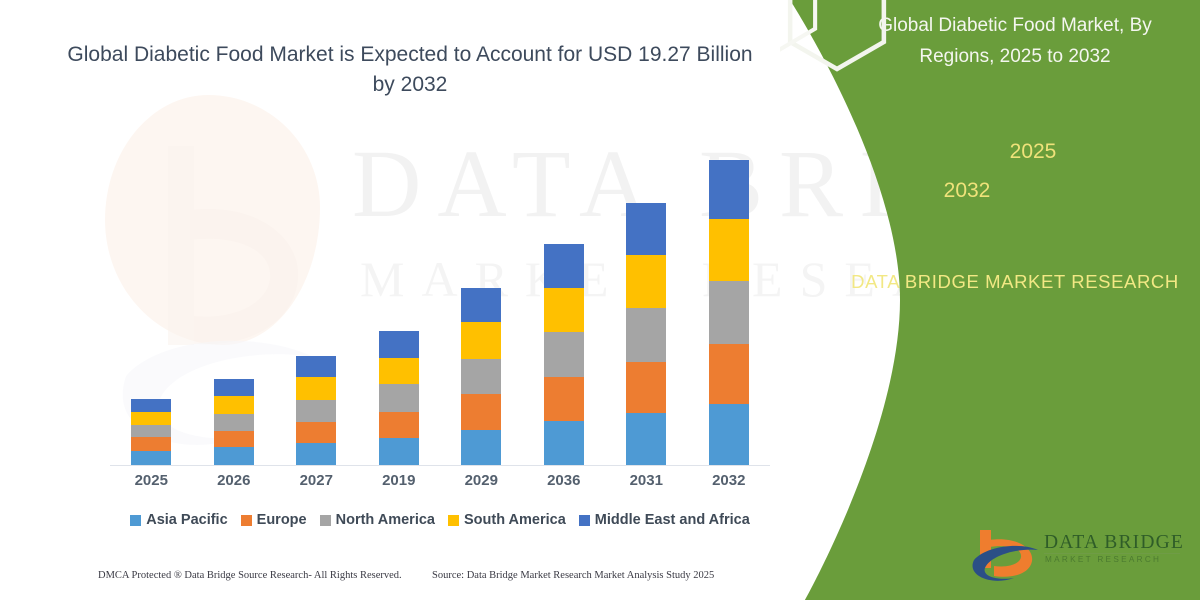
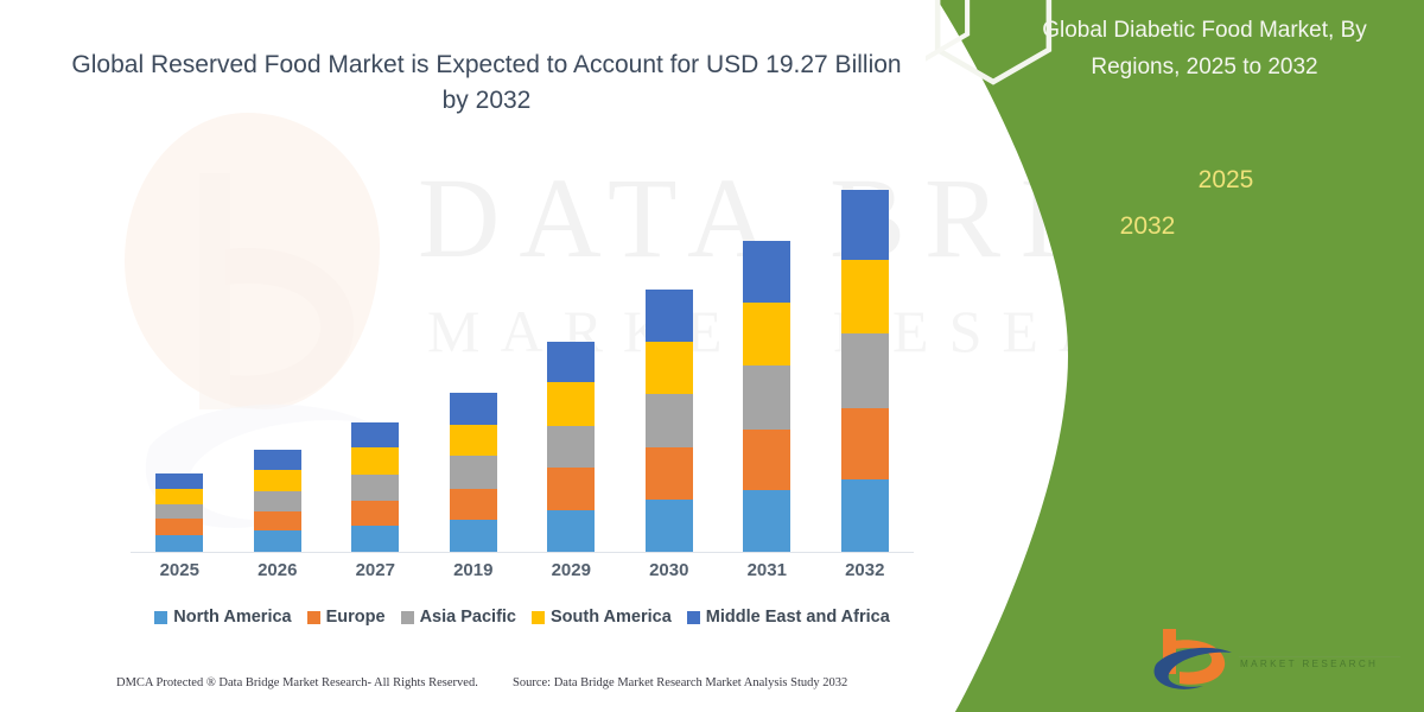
- Global Diabetic Food Market is Expected to Account for USD 19.27 Billion by 2032
+ Global Reserved Food Market is Expected to Account for USD 19.27 Billion by 2032
  2025
  2026
  2027
  2019
  2029
- 2036
+ 2030
  2031
  2032
- Asia Pacific
+ North America
  Europe
- North America
+ Asia Pacific
  South America
  Middle East and Africa
- DMCA Protected ® Data Bridge Source Research- All Rights Reserved.
+ DMCA Protected ® Data Bridge Market Research- All Rights Reserved.
- Source: Data Bridge Market Research Market Analysis Study 2025
+ Source: Data Bridge Market Research Market Analysis Study 2032
  lobal Diabetic Food Market, By Regions, 2025 to 2032
  2025
  2032
- DATA BRIDGE MARKET RESEARCH
- DATA BRIDGE
  MARKET RESEARCH
